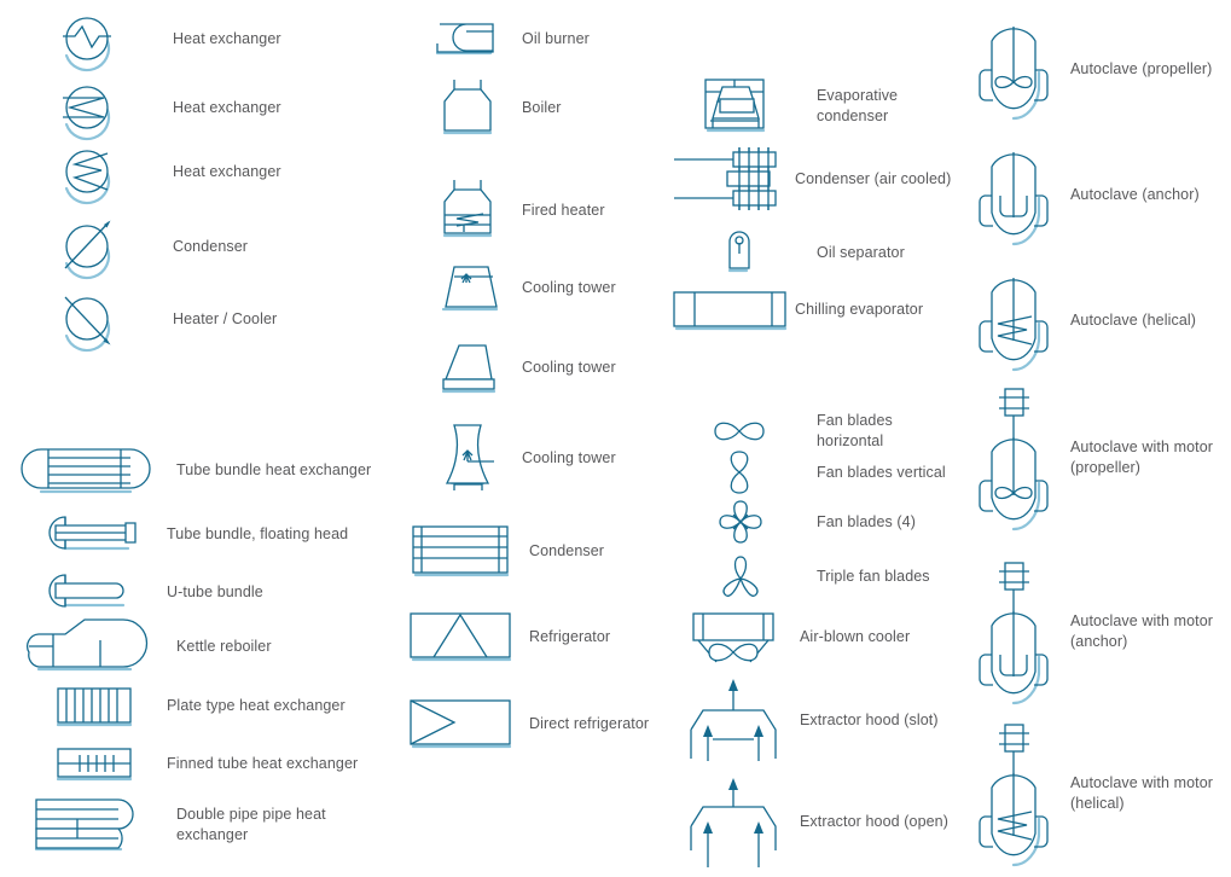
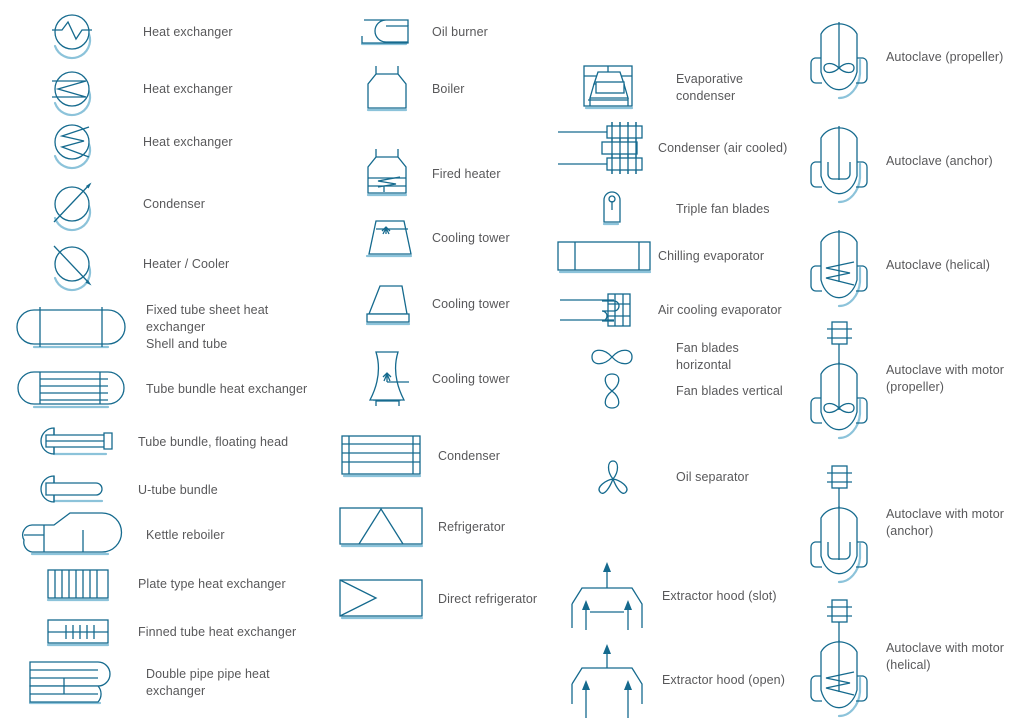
  Heat exchanger
  Heat exchanger
  Heat exchanger
  Condenser
  Heater / Cooler
+ Fixed tube sheet heat exchanger
+ Shell and tube
  Tube bundle heat exchanger
  Tube bundle, floating head
  U-tube bundle
  Kettle reboiler
  Plate type heat exchanger
  Finned tube heat exchanger
  Double pipe pipe heat exchanger
  Oil burner
  Boiler
  Fired heater
  Cooling tower
  Cooling tower
  Cooling tower
  Condenser
  Refrigerator
  Direct refrigerator
  Evaporative condenser
  Condenser (air cooled)
- Oil separator
+ Triple fan blades
  Chilling evaporator
+ Air cooling evaporator
  Fan blades horizontal
  Fan blades vertical
- Fan blades (4)
- Triple fan blades
+ Oil separator
- Air-blown cooler
  Extractor hood (slot)
  Extractor hood (open)
  Autoclave (propeller)
  Autoclave (anchor)
  Autoclave (helical)
  Autoclave with motor
  (propeller)
  Autoclave with motor
  (anchor)
  Autoclave with motor
  (helical)
